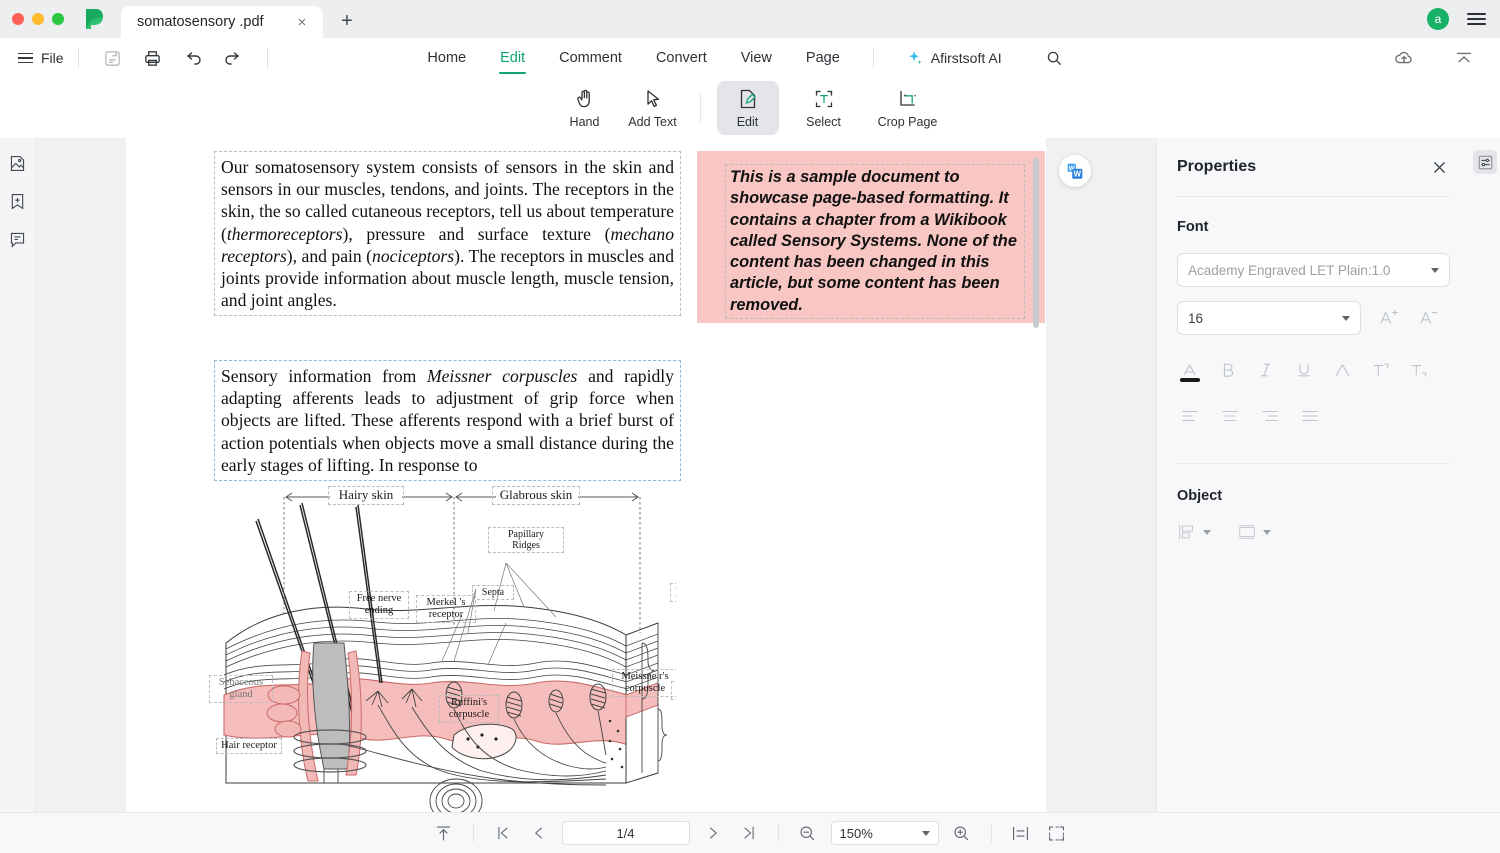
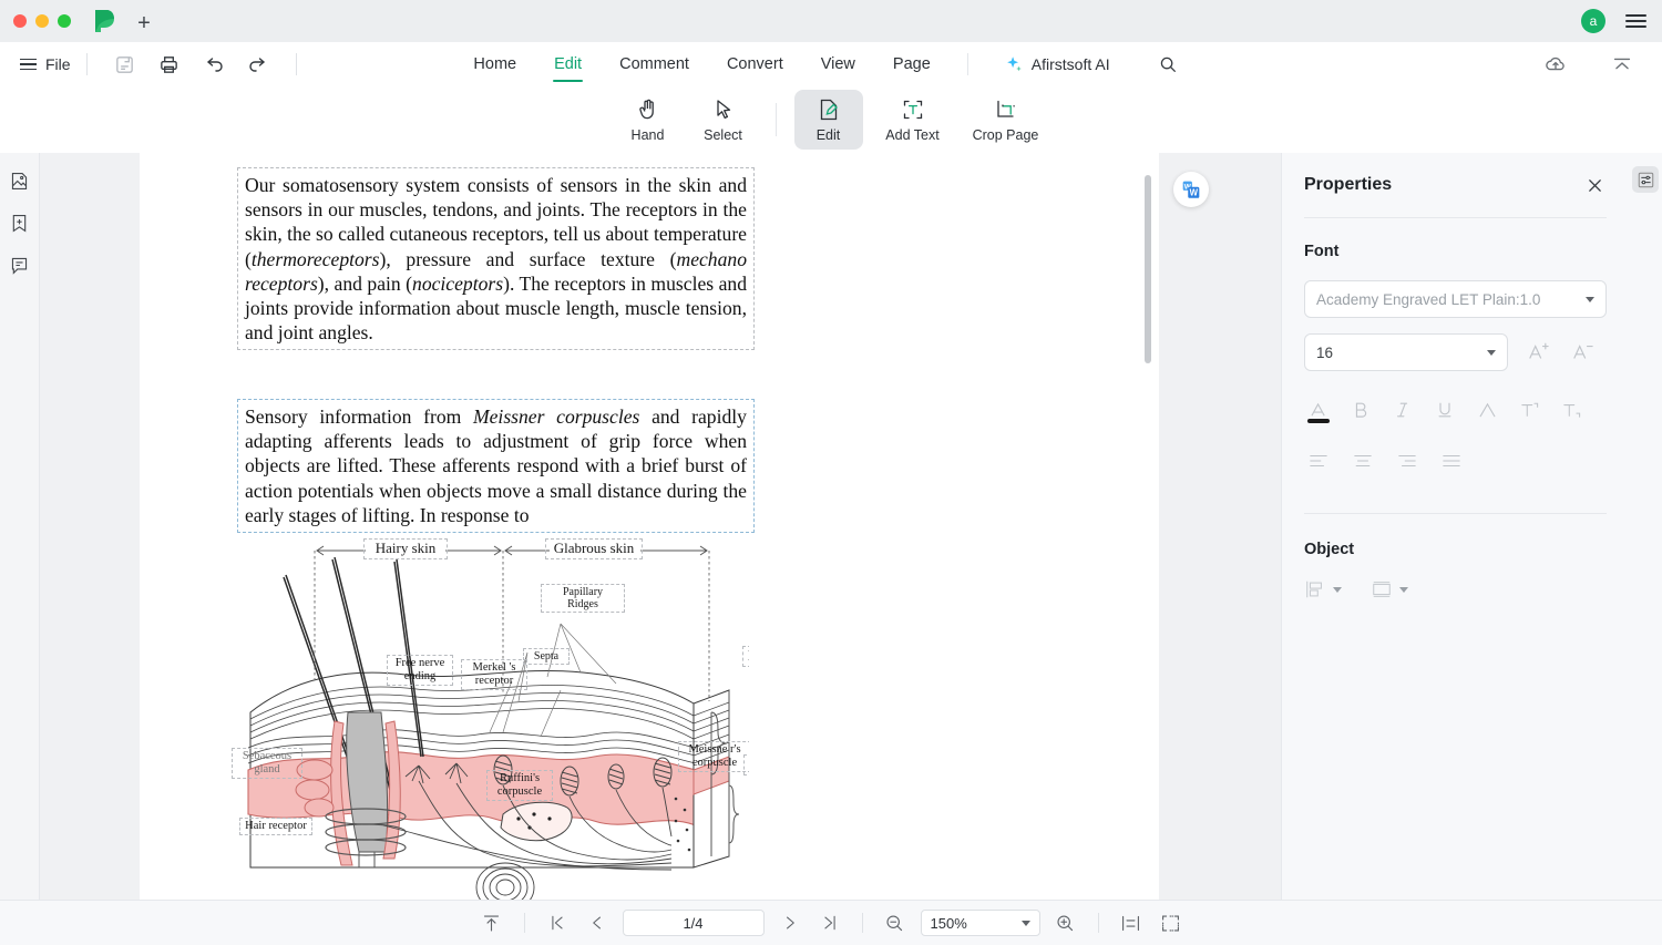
- somatosensory .pdf
- ×
  +
  a
  File
  Home
  Edit
  Comment
  Convert
  View
  Page
  Afirstsoft AI
  Hand
- Add Text
+ Select
  Edit
- Select
+ Add Text
  Crop Page
  Our somatosensory system consists of sensors in the skin and sensors in our muscles, tendons, and joints. The receptors in the skin, the so called cutaneous receptors, tell us about temperature (thermoreceptors), pressure and surface texture (mechano receptors), and pain (nociceptors). The receptors in muscles and joints provide information about muscle length, muscle tension, and joint angles.
- This is a sample document to showcase page-based formatting. It contains a chapter from a Wikibook called Sensory Systems. None of the content has been changed in this article, but some content has been removed.
  Sensory information from Meissner corpuscles and rapidly adapting afferents leads to adjustment of grip force when objects are lifted. These afferents respond with a brief burst of action potentials when objects move a small distance during the early stages of lifting. In response to
  Hairy skin
  Glabrous skin
  Papillary Ridges
  Free nerve
  ending
  Merkel 's
  receptor
  Septa
  Sebaceous
  gland
  Meissne r's
  corpuscle
  Ruffini's
  corpuscle
  Hair receptor
  W
  Properties
  Font
  Academy Engraved LET Plain:1.0
  16
  Object
  1/4
  150%
